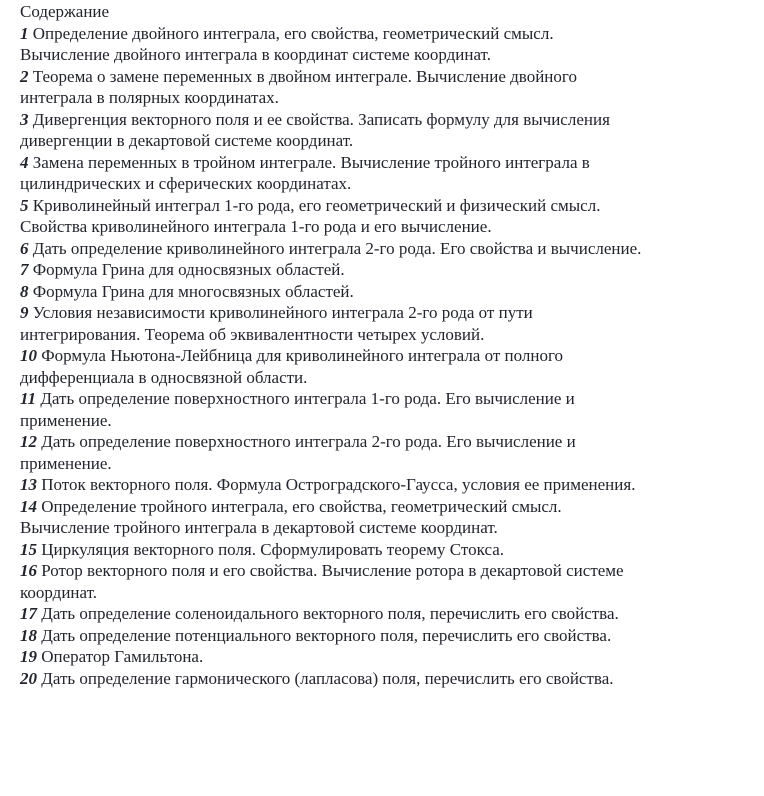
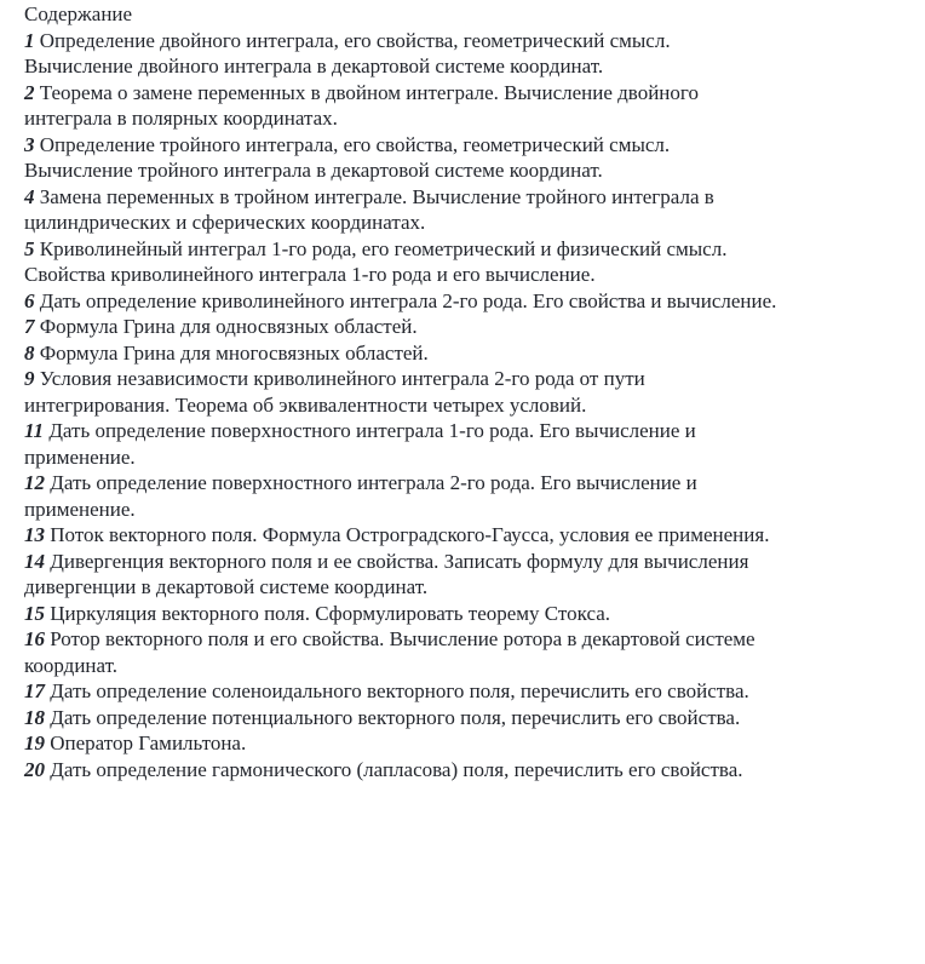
  Содержание
- 1 Определение двойного интеграла, его свойства, геометрический смысл. Вычисление двойного интеграла в координат системе координат.
+ 1 Определение двойного интеграла, его свойства, геометрический смысл. Вычисление двойного интеграла в декартовой системе координат.
  2 Теорема о замене переменных в двойном интеграле. Вычисление двойного интеграла в полярных координатах.
- 3 Дивергенция векторного поля и ее свойства. Записать формулу для вычисления дивергенции в декартовой системе координат.
+ 3 Определение тройного интеграла, его свойства, геометрический смысл. Вычисление тройного интеграла в декартовой системе координат.
  4 Замена переменных в тройном интеграле. Вычисление тройного интеграла в цилиндрических и сферических координатах.
  5 Криволинейный интеграл 1-го рода, его геометрический и физический смысл. Свойства криволинейного интеграла 1-го рода и его вычисление.
  6 Дать определение криволинейного интеграла 2-го рода. Его свойства и вычисление.
  7 Формула Грина для односвязных областей.
  8 Формула Грина для многосвязных областей.
  9 Условия независимости криволинейного интеграла 2-го рода от пути интегрирования. Теорема об эквивалентности четырех условий.
- 10 Формула Ньютона-Лейбница для криволинейного интеграла от полного дифференциала в односвязной области.
  11 Дать определение поверхностного интеграла 1-го рода. Его вычисление и применение.
  12 Дать определение поверхностного интеграла 2-го рода. Его вычисление и применение.
  13 Поток векторного поля. Формула Остроградского-Гаусса, условия ее применения.
- 14 Определение тройного интеграла, его свойства, геометрический смысл. Вычисление тройного интеграла в декартовой системе координат.
+ 14 Дивергенция векторного поля и ее свойства. Записать формулу для вычисления дивергенции в декартовой системе координат.
  15 Циркуляция векторного поля. Сформулировать теорему Стокса.
  16 Ротор векторного поля и его свойства. Вычисление ротора в декартовой системе координат.
  17 Дать определение соленоидального векторного поля, перечислить его свойства.
  18 Дать определение потенциального векторного поля, перечислить его свойства.
  19 Оператор Гамильтона.
  20 Дать определение гармонического (лапласова) поля, перечислить его свойства.
